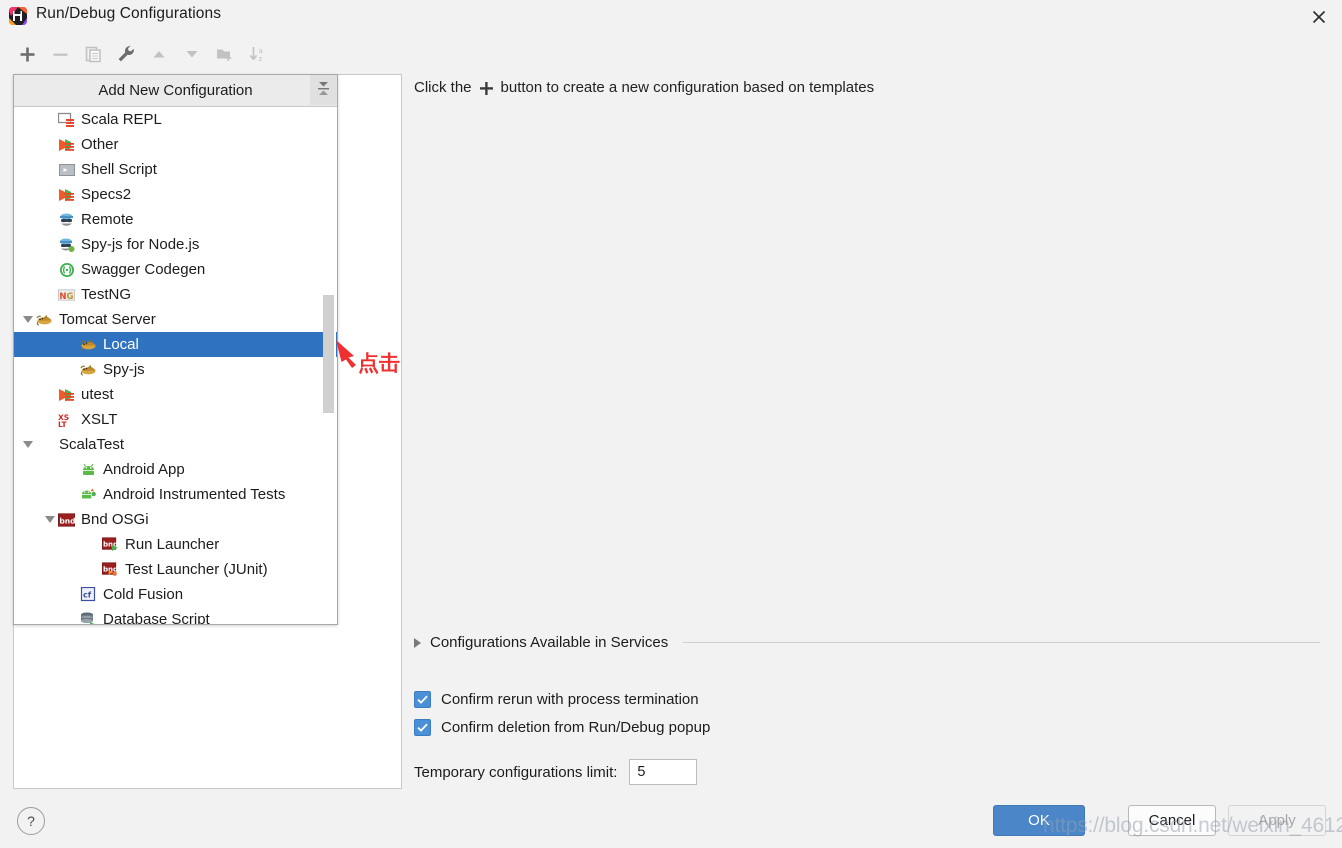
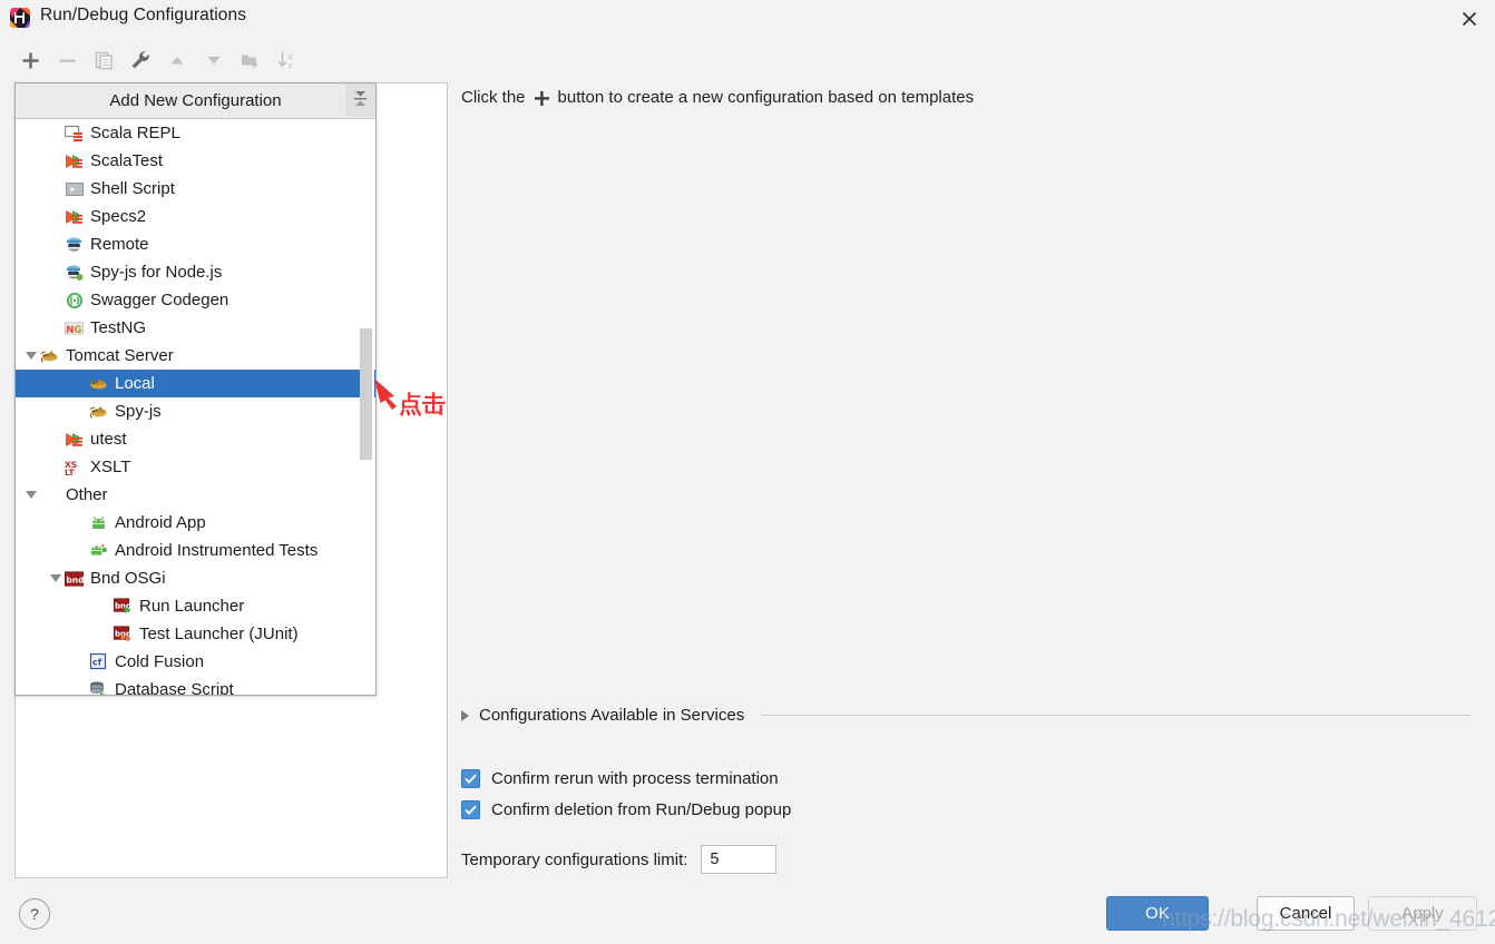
  Run/Debug Configurations
  a
  z
  Click the
  button to create a new configuration based on templates
  Configurations Available in Services
  Confirm rerun with process termination
  Confirm deletion from Run/Debug popup
  Temporary configurations limit:
  5
  Add New Configuration
  Scala REPL
- Other
+ ScalaTest
  Shell Script
  Specs2
  Remote
  Spy-js for Node.js
  Swagger Codegen
  N
  G
  TestNG
  Tomcat Server
  Local
  Spy-js
  utest
  XS
  LT
  XSLT
- ScalaTest
+ Other
  Android App
  Android Instrumented Tests
  bnd
  Bnd OSGi
  bnd
  Run Launcher
  bnd
  Test Launcher (JUnit)
  cf
  Cold Fusion
  Database Script
  点击
  ?
  OK
  Cancel
  Apply
  https://blog.csdn.net/weixin_4612
